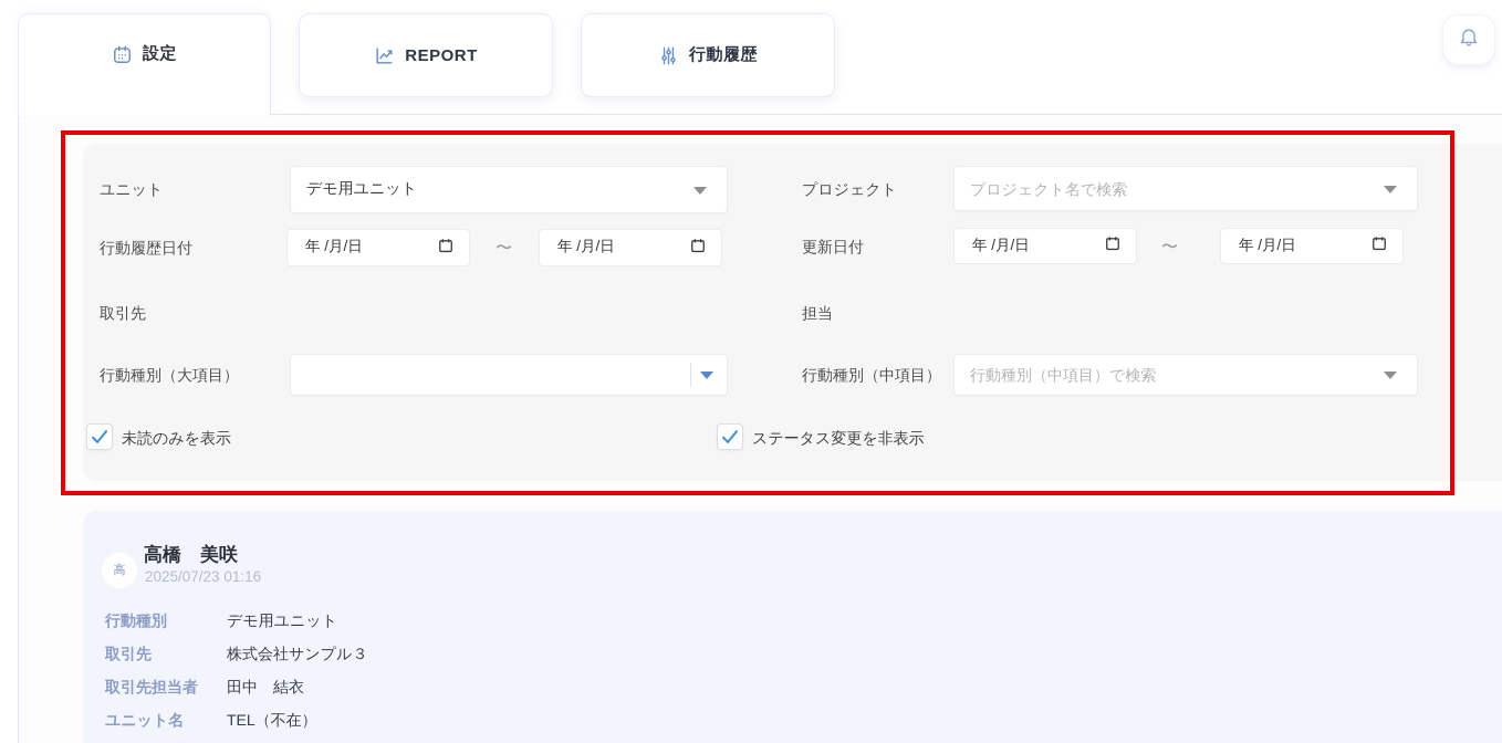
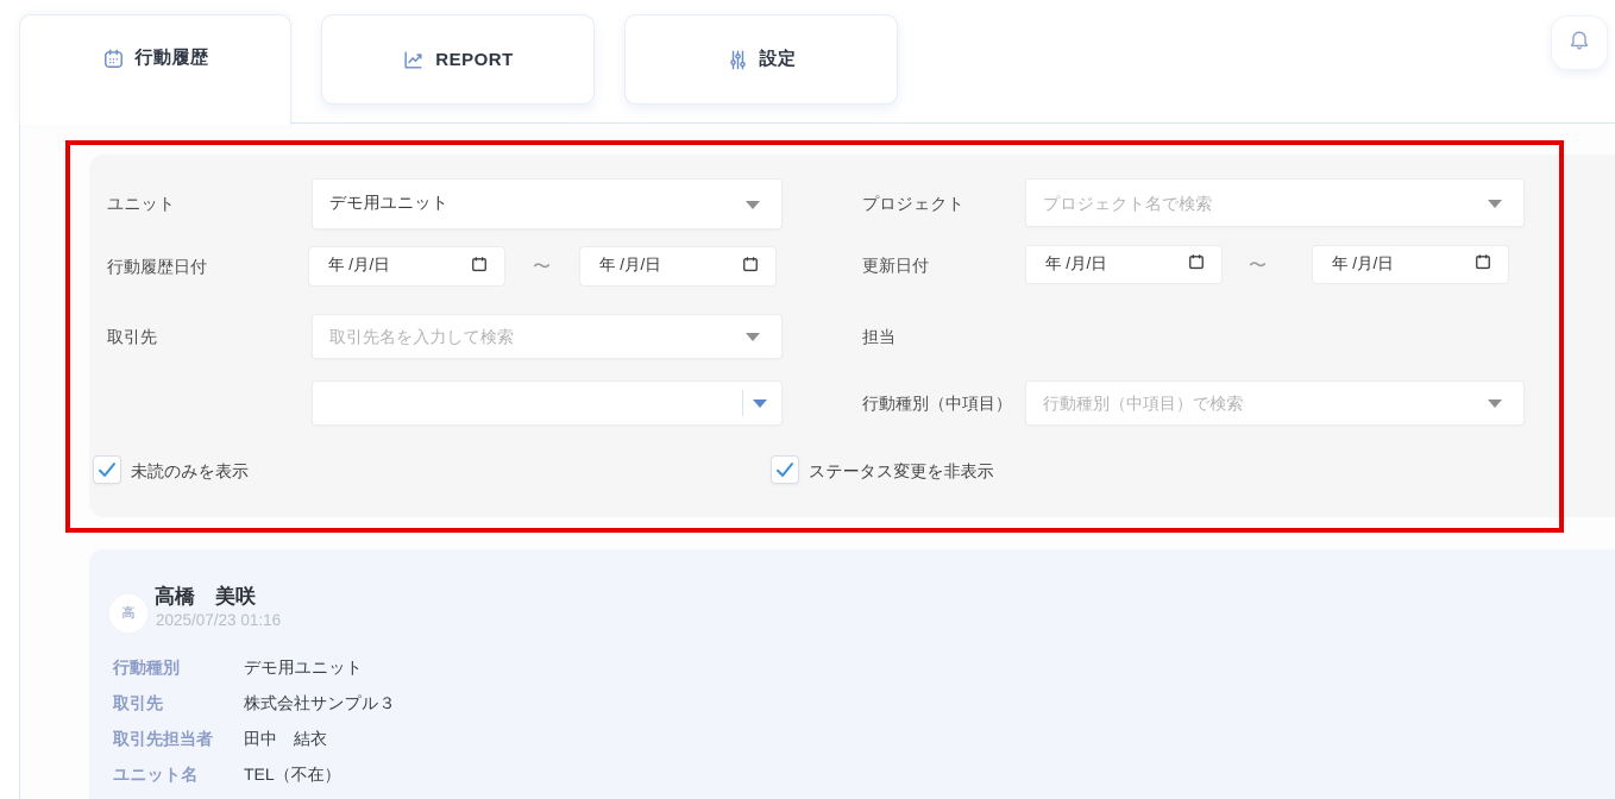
- 設定
+ 行動履歴
  REPORT
- 行動履歴
+ 設定
  ユニット
  デモ用ユニット
  プロジェクト
  プロジェクト名で検索
  行動履歴日付
  年 /月/日
  〜
  年 /月/日
  更新日付
  年 /月/日
  〜
  年 /月/日
  取引先
+ 取引先名を入力して検索
  担当
- 行動種別（大項目）
  行動種別（中項目）
  行動種別（中項目）で検索
  未読のみを表示
  ステータス変更を非表示
  高
  高橋 美咲
  2025/07/23 01:16
  行動種別
  デモ用ユニット
  取引先
  株式会社サンプル３
  取引先担当者
  田中 結衣
  ユニット名
  TEL（不在）
